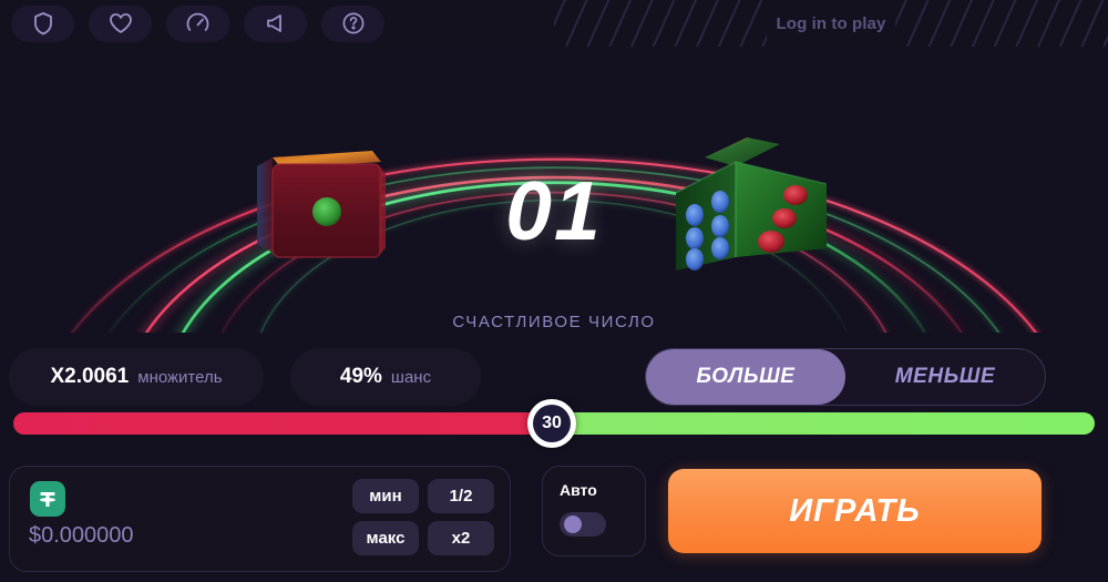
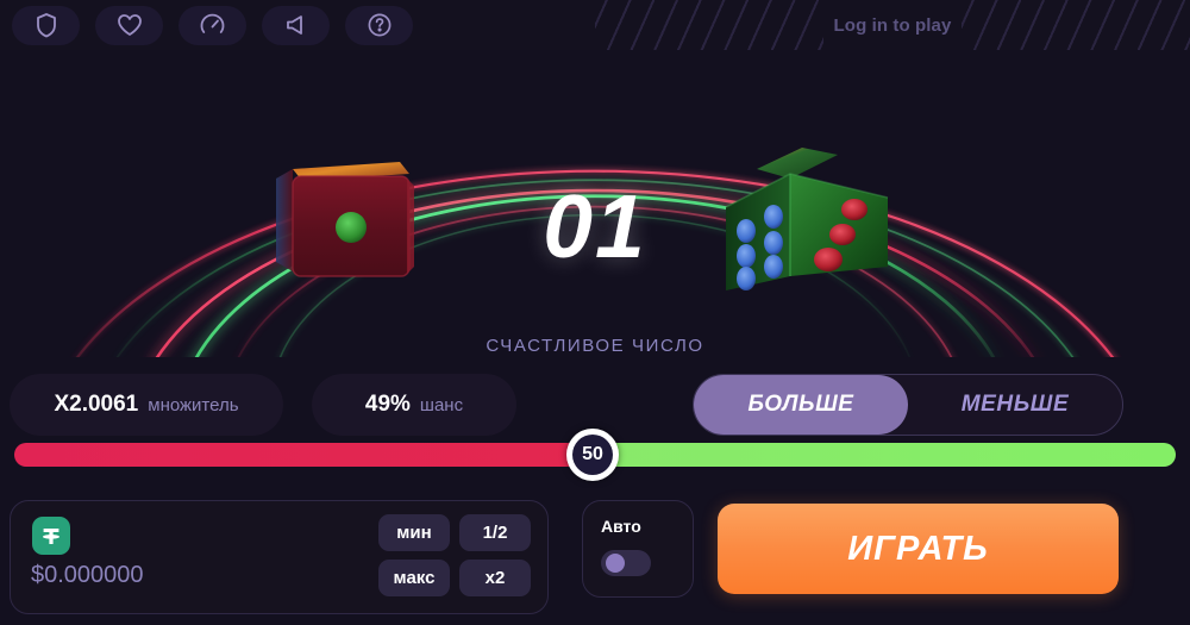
  Log in to play
  01
  СЧАСТЛИВОЕ ЧИСЛО
  X2.0061
  множитель
  49%
  шанс
  БОЛЬШЕ
  МЕНЬШЕ
- 30
+ 50
  $0.000000
  мин
  1/2
  макс
  x2
  Авто
  ИГРАТЬ
